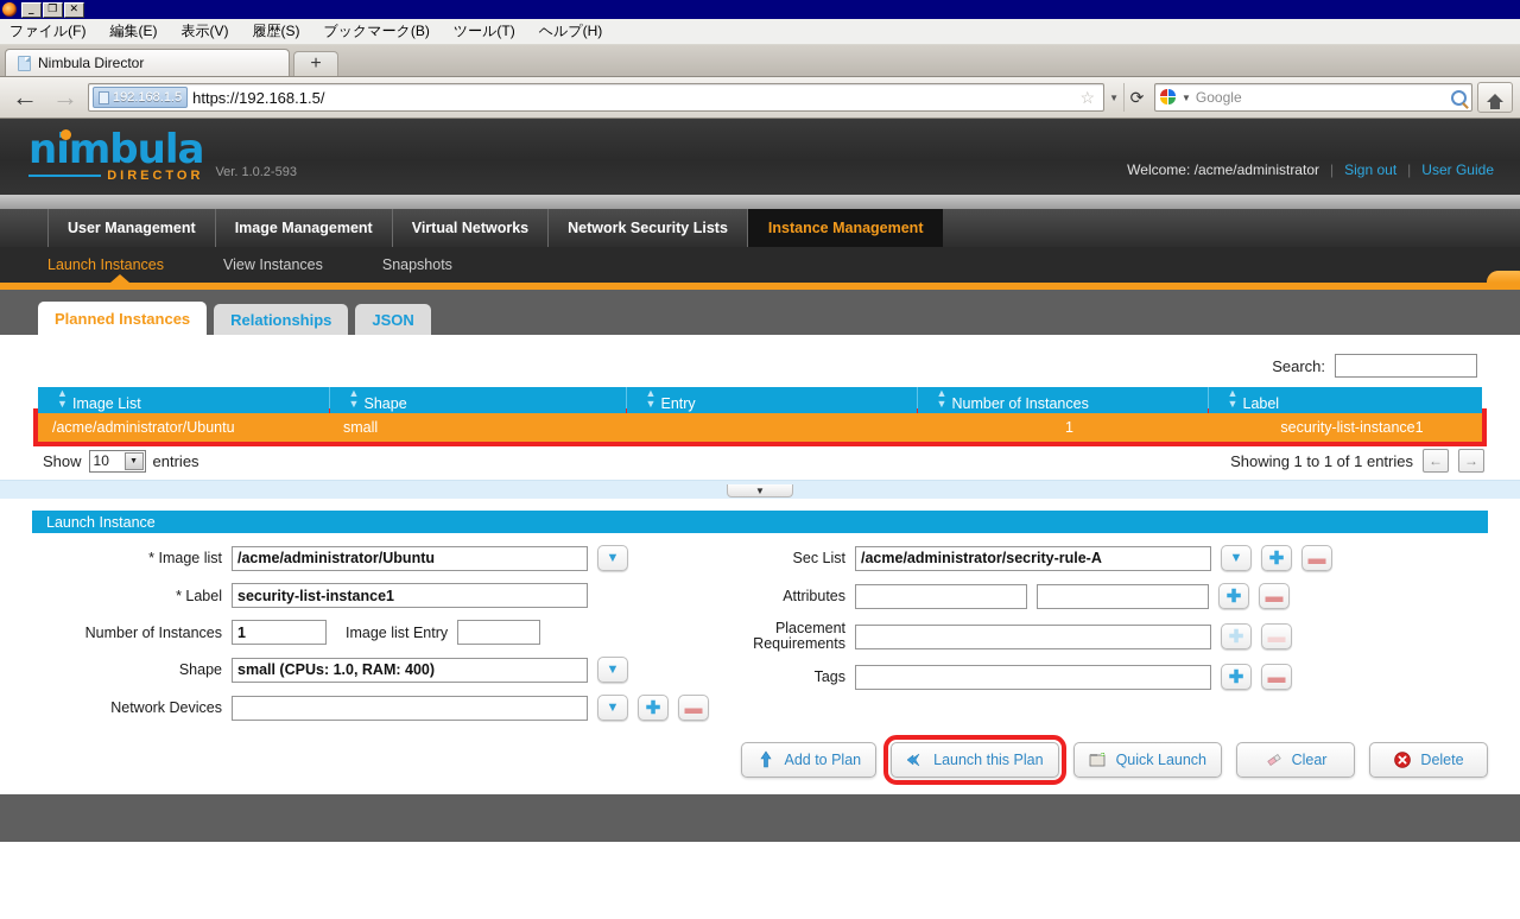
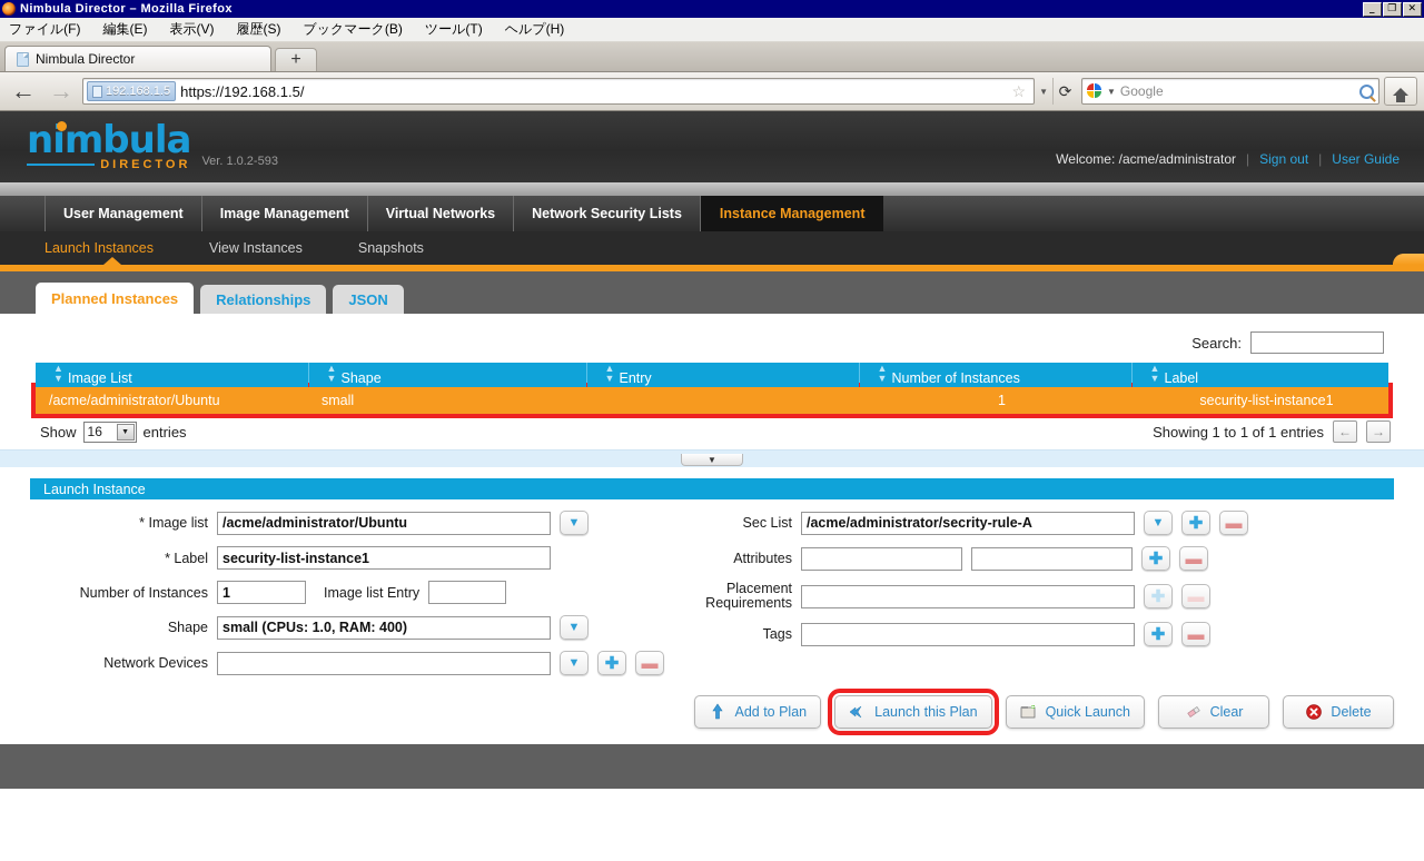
+ Nimbula Director – Mozilla Firefox
  _
  ❐
  ✕
  ファイル(F)
  編集(E)
  表示(V)
  履歴(S)
  ブックマーク(B)
  ツール(T)
  ヘルプ(H)
  Nimbula Director
  +
  ←
  →
  192.168.1.5
  https://192.168.1.5/
  ☆
  ▼
  ⟳
  ▼
  Google
  nimbula
  DIRECTOR
  Ver. 1.0.2-593
  Welcome: /acme/administrator
  |
  Sign out
  |
  User Guide
  User Management
  Image Management
  Virtual Networks
  Network Security Lists
  Instance Management
  Launch Instances
  View Instances
  Snapshots
  Planned Instances
  Relationships
  JSON
  Search:
  ▲▼ Image List	▲▼ Shape	▲▼ Entry	▲▼ Number of Instances	▲▼ Label
  /acme/administrator/Ubuntu	small		1	security-list-instance1
  Show
- 10
+ 16
  entries
  Showing 1 to 1 of 1 entries
  ←
  →
  ▼
  Launch Instance
  * Image list
  /acme/administrator/Ubuntu
  ▼
  * Label
  security-list-instance1
  Number of Instances
  1
  Image list Entry
  Shape
  small (CPUs: 1.0, RAM: 400)
  ▼
  Network Devices
  ▼
  ✚
  ▬
  Sec List
  /acme/administrator/secrity-rule-A
  ▼
  ✚
  ▬
  Attributes
  ✚
  ▬
  Placement
  Requirements
  ✚
  ▬
  Tags
  ✚
  ▬
  Add to Plan
  Launch this Plan
  Quick Launch
  Clear
  Delete
